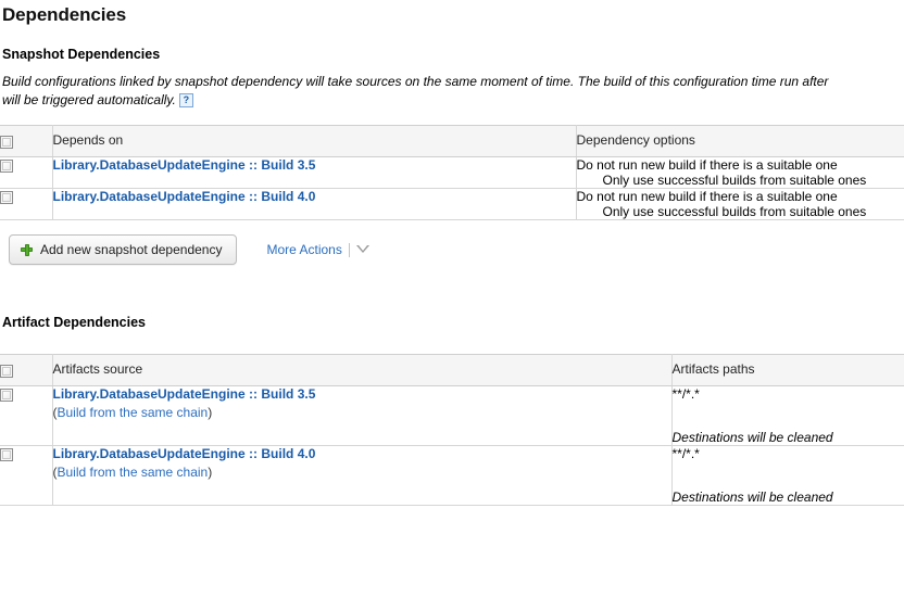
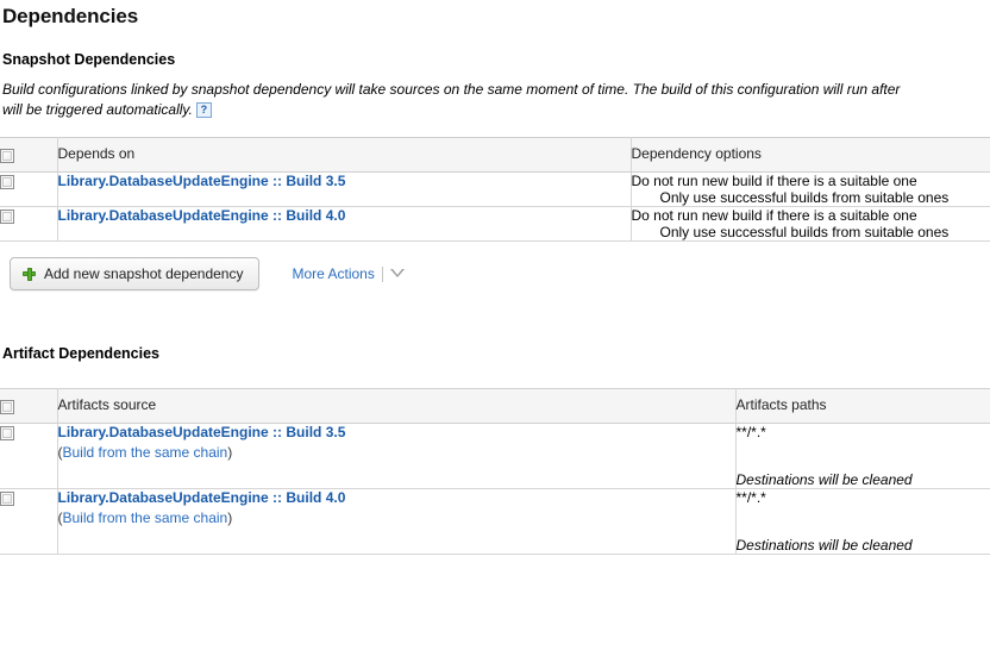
  Dependencies
  Snapshot Dependencies
- Build configurations linked by snapshot dependency will take sources on the same moment of time. The build of this configuration time run after
+ Build configurations linked by snapshot dependency will take sources on the same moment of time. The build of this configuration will run after
  will be triggered automatically. ?
  	Depends on	Dependency options
  	Library.DatabaseUpdateEngine :: Build 3.5	Do not run new build if there is a suitable one Only use successful builds from suitable ones
  	Library.DatabaseUpdateEngine :: Build 4.0	Do not run new build if there is a suitable one Only use successful builds from suitable ones
  Add new snapshot dependency
  More Actions
  Artifact Dependencies
  	Artifacts source	Artifacts paths
  	Library.DatabaseUpdateEngine :: Build 3.5 (Build from the same chain)	**/*.* Destinations will be cleaned
  	Library.DatabaseUpdateEngine :: Build 4.0 (Build from the same chain)	**/*.* Destinations will be cleaned
